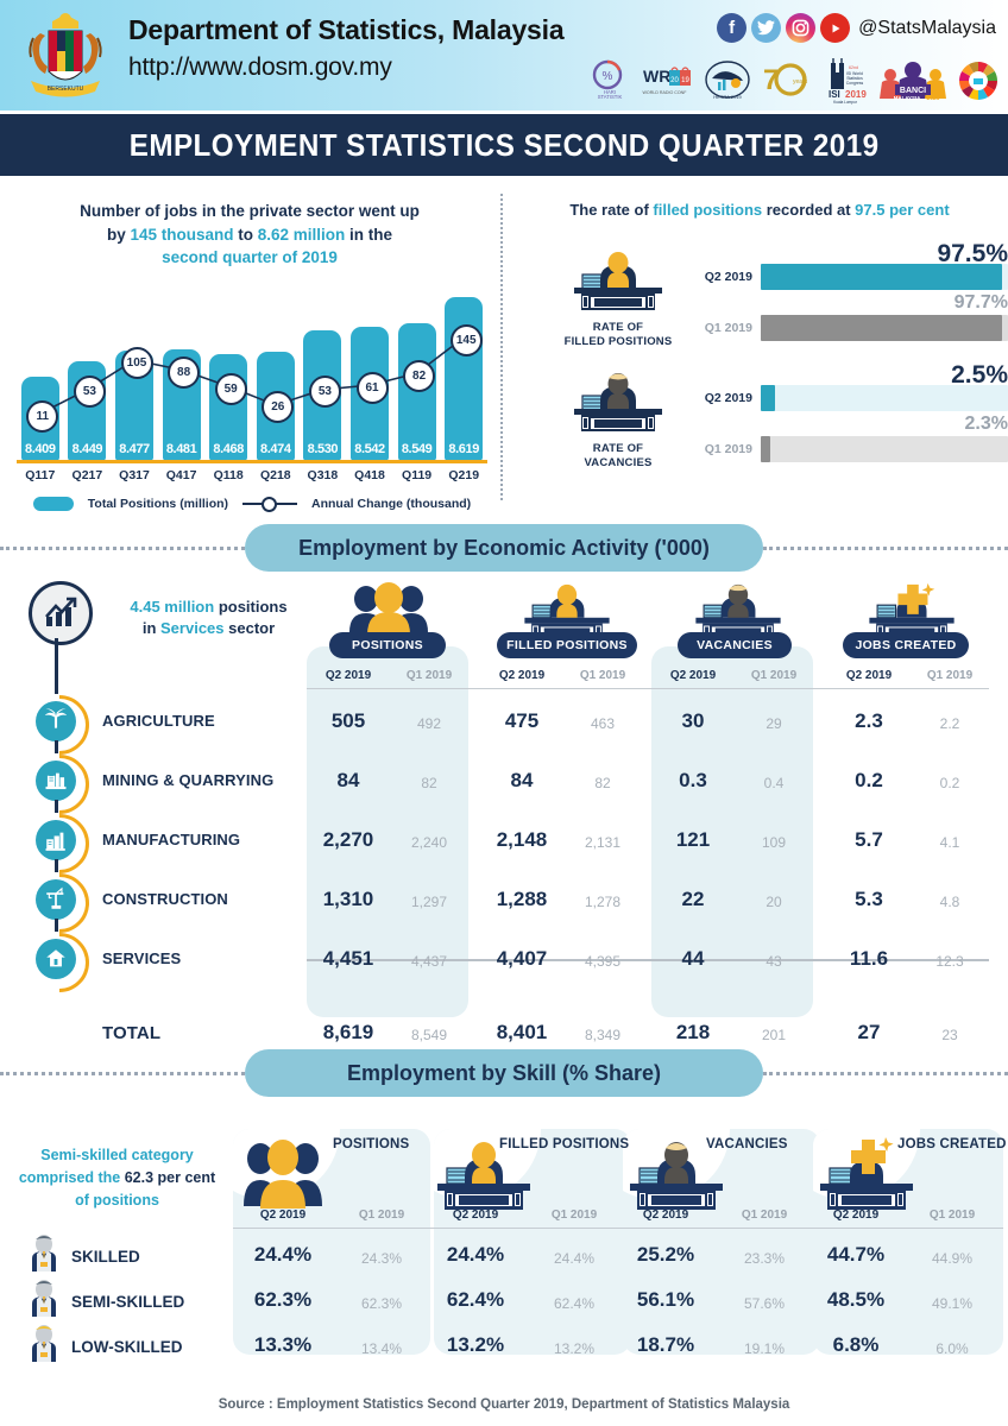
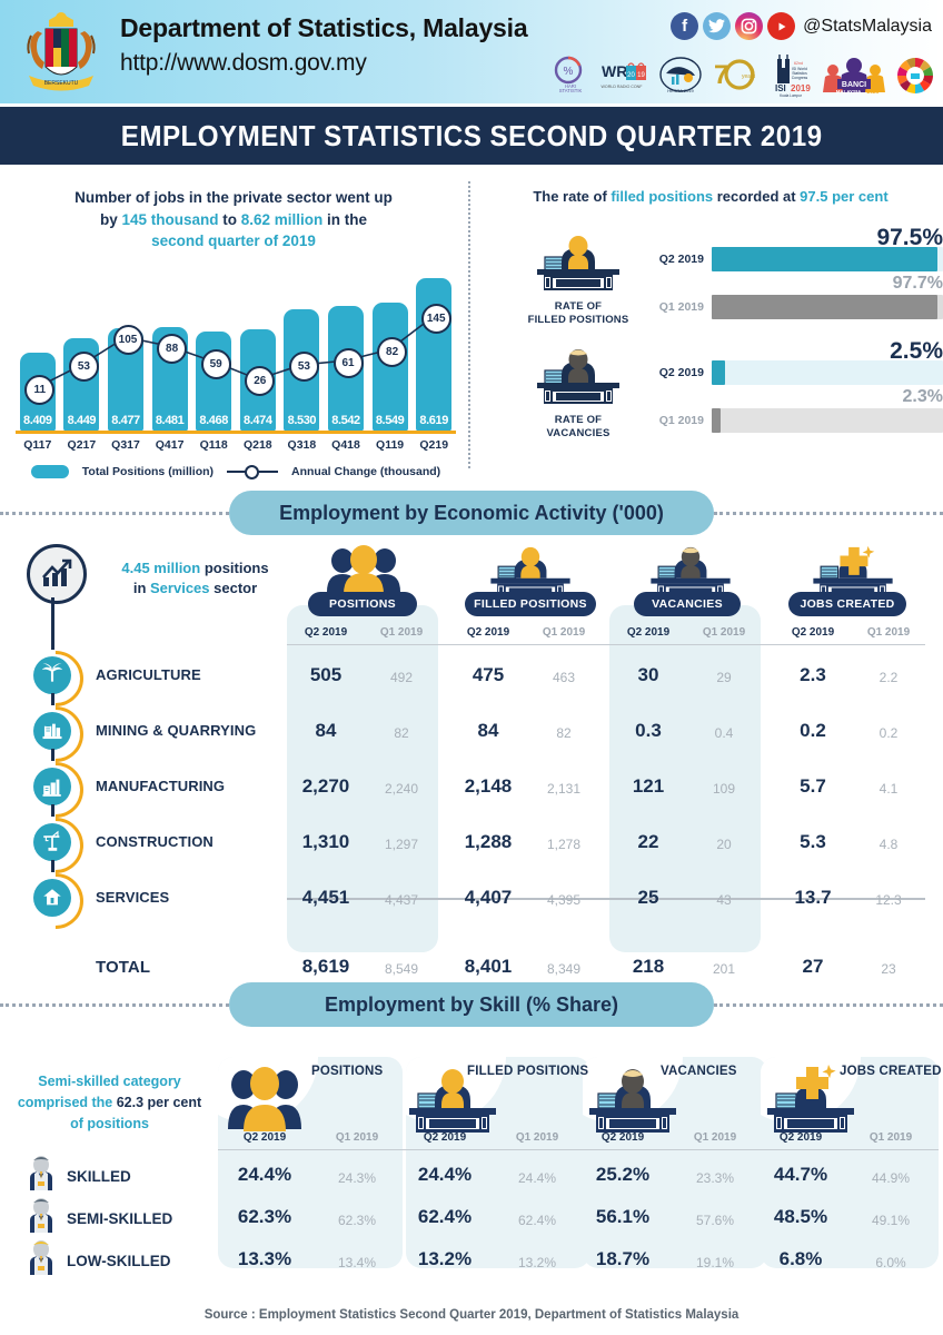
  Department of Statistics, Malaysia
  http://www.dosm.gov.my
  f
  @StatsMalaysia
  %
  7
  ISI
  2019
  EMPLOYMENT STATISTICS SECOND QUARTER 2019
  Number of jobs in the private sector went up
  by 145 thousand to 8.62 million in the
  second quarter of 2019
  8.409
  8.449
  8.477
  8.481
  8.468
  8.474
  8.530
  8.542
  8.549
  8.619
  Q117
  Q217
  Q317
  Q417
  Q118
  Q218
  Q318
  Q418
  Q119
  Q219
  11
  53
  105
  88
  59
  26
  53
  61
  82
  145
  Total Positions (million)
  Annual Change (thousand)
  The rate of filled positions recorded at 97.5 per cent
  RATE OF
  FILLED POSITIONS
  Q2 2019
  97.5%
  Q1 2019
  97.7%
  RATE OF
  VACANCIES
  Q2 2019
  2.5%
  Q1 2019
  2.3%
  Employment by Economic Activity ('000)
  4.45 million positions
  in Services sector
  POSITIONS
  FILLED POSITIONS
  VACANCIES
  JOBS CREATED
  Q2 2019
  Q1 2019
  Q2 2019
  Q1 2019
  Q2 2019
  Q1 2019
  Q2 2019
  Q1 2019
  AGRICULTURE
  505
  492
  475
  463
  30
  29
  2.3
  2.2
  MINING & QUARRYING
  84
  82
  84
  82
  0.3
  0.4
  0.2
  0.2
  MANUFACTURING
  2,270
  2,240
  2,148
  2,131
  121
  109
  5.7
  4.1
  CONSTRUCTION
  1,310
  1,297
  1,288
  1,278
  22
  20
  5.3
  4.8
  SERVICES
  4,451
  4,437
  4,407
  4,395
- 44
+ 25
  43
- 11.6
+ 13.7
  12.3
  TOTAL
  8,619
  8,549
  8,401
  8,349
  218
  201
  27
  23
  Employment by Skill (% Share)
  Semi-skilled category
  comprised the 62.3 per cent
  of positions
  POSITIONS
  FILLED POSITIONS
  VACANCIES
  JOBS CREATED
  Q2 2019
  Q1 2019
  Q2 2019
  Q1 2019
  Q2 2019
  Q1 2019
  Q2 2019
  Q1 2019
  SKILLED
  24.4%
  24.3%
  24.4%
  24.4%
  25.2%
  23.3%
  44.7%
  44.9%
  SEMI-SKILLED
  62.3%
  62.3%
  62.4%
  62.4%
  56.1%
  57.6%
  48.5%
  49.1%
  LOW-SKILLED
  13.3%
  13.4%
  13.2%
  13.2%
  18.7%
  19.1%
  6.8%
  6.0%
  Source : Employment Statistics Second Quarter 2019, Department of Statistics Malaysia
